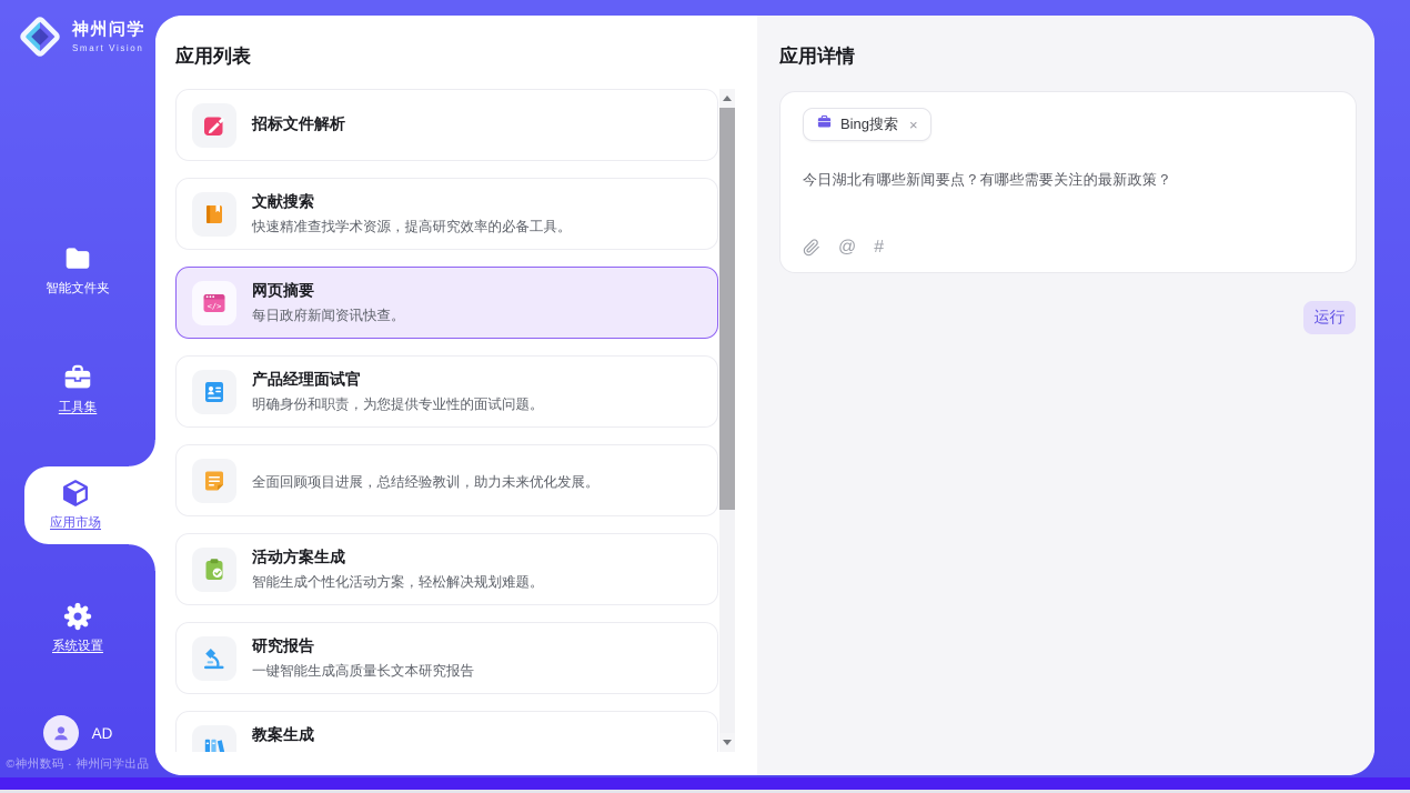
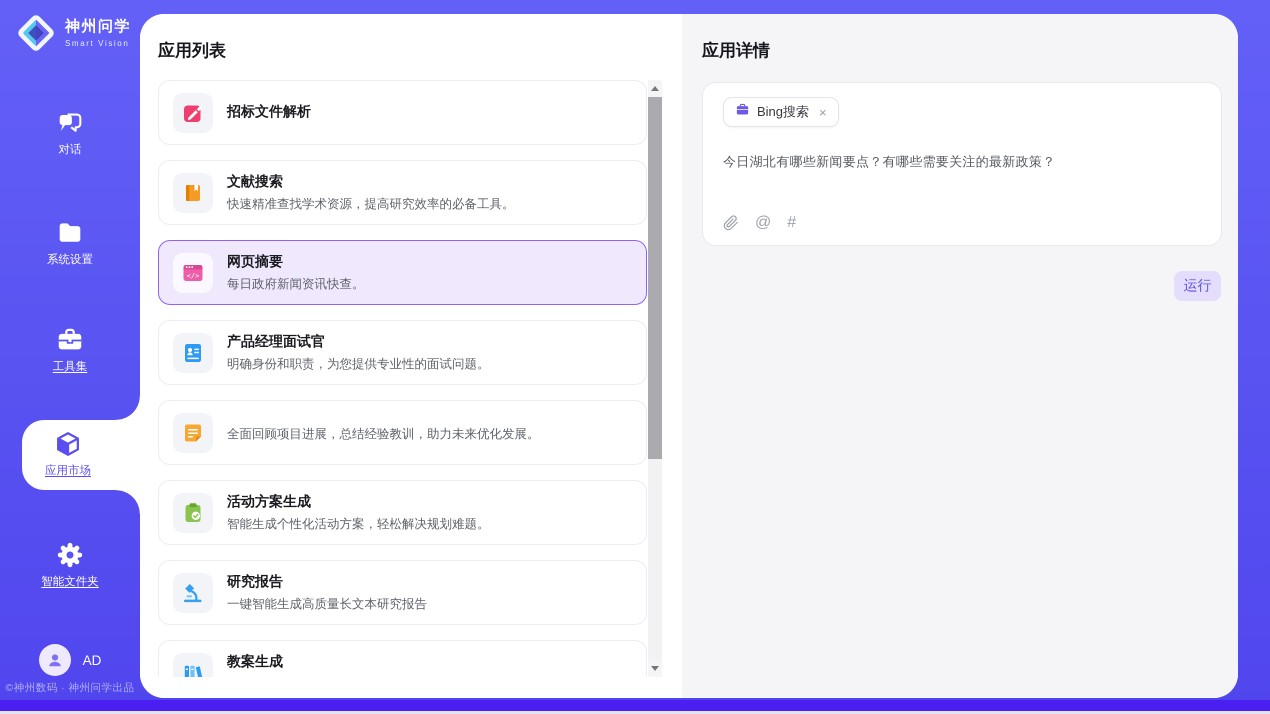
  神州问学
  Smart Vision
+ 对话
- 智能文件夹
+ 系统设置
  工具集
  应用市场
- 系统设置
+ 智能文件夹
  AD
  ©神州数码 · 神州问学出品
  应用列表
  招标文件解析
  文献搜索
  快速精准查找学术资源，提高研究效率的必备工具。
  </>
  网页摘要
  每日政府新闻资讯快查。
  产品经理面试官
  明确身份和职责，为您提供专业性的面试问题。
  全面回顾项目进展，总结经验教训，助力未来优化发展。
  活动方案生成
  智能生成个性化活动方案，轻松解决规划难题。
  研究报告
  一键智能生成高质量长文本研究报告
  教案生成
  应用详情
  Bing搜索
  ×
  今日湖北有哪些新闻要点？有哪些需要关注的最新政策？
  @
  #
  运行
